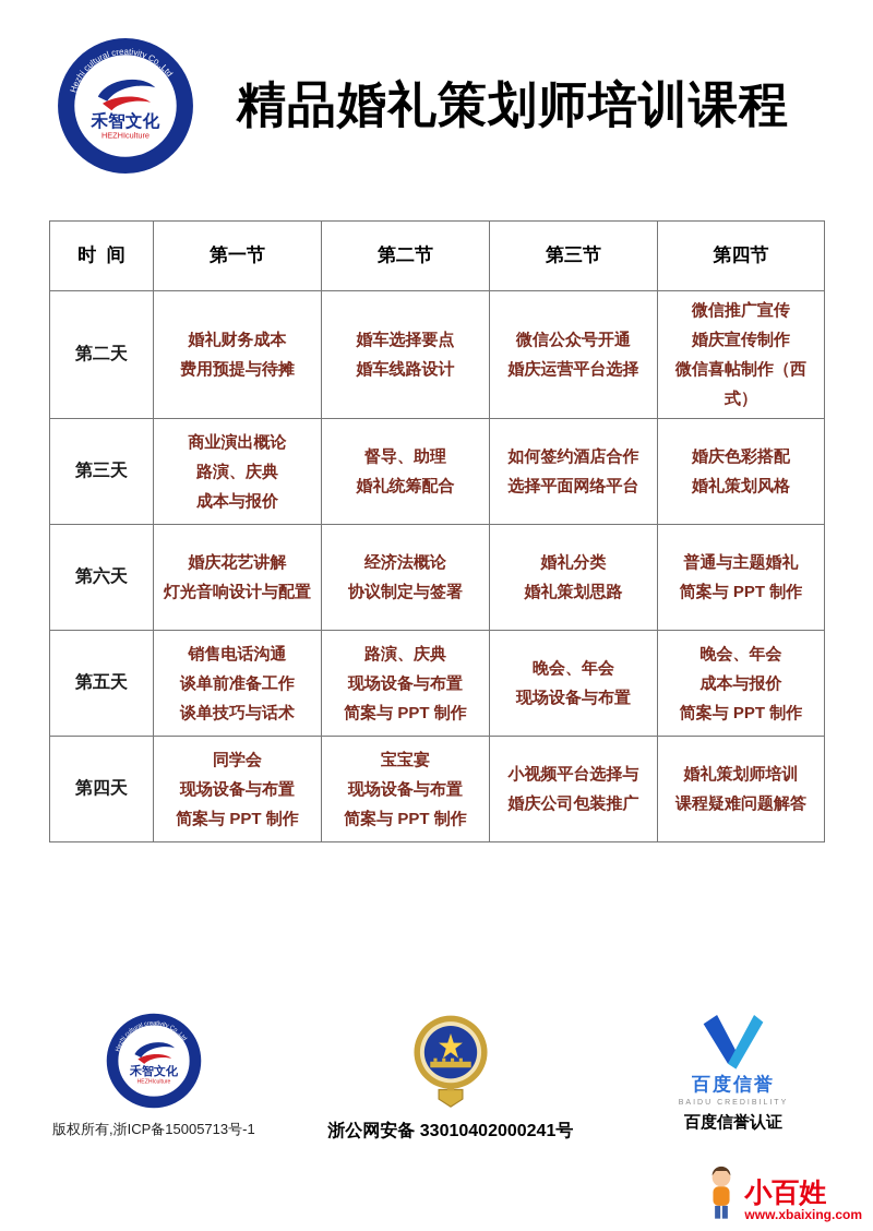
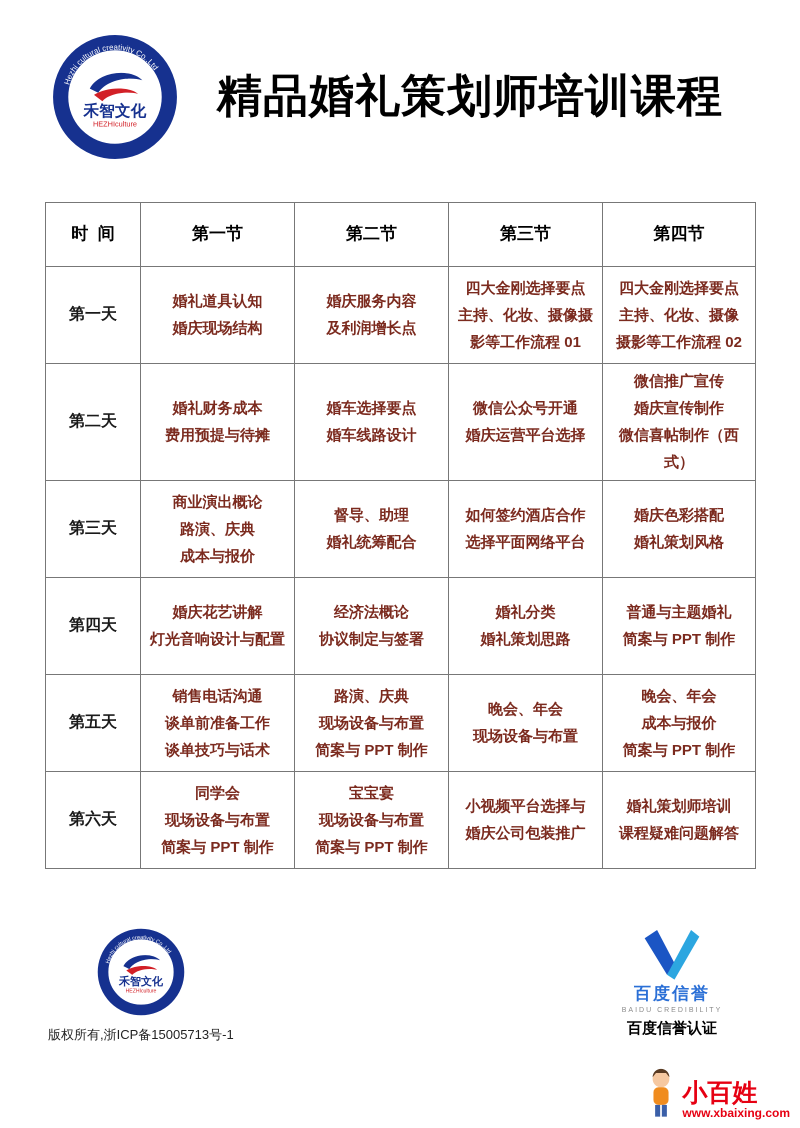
  精品婚礼策划师培训课程
  时 间	第一节	第二节	第三节	第四节
+ 第一天	婚礼道具认知 婚庆现场结构	婚庆服务内容 及利润增长点	四大金刚选择要点 主持、化妆、摄像摄 影等工作流程 01	四大金刚选择要点 主持、化妆、摄像 摄影等工作流程 02
  第二天	婚礼财务成本 费用预提与待摊	婚车选择要点 婚车线路设计	微信公众号开通 婚庆运营平台选择	微信推广宣传 婚庆宣传制作 微信喜帖制作（西式）
  第三天	商业演出概论 路演、庆典 成本与报价	督导、助理 婚礼统筹配合	如何签约酒店合作 选择平面网络平台	婚庆色彩搭配 婚礼策划风格
- 第六天	婚庆花艺讲解 灯光音响设计与配置	经济法概论 协议制定与签署	婚礼分类 婚礼策划思路	普通与主题婚礼 简案与 PPT 制作
+ 第四天	婚庆花艺讲解 灯光音响设计与配置	经济法概论 协议制定与签署	婚礼分类 婚礼策划思路	普通与主题婚礼 简案与 PPT 制作
  第五天	销售电话沟通 谈单前准备工作 谈单技巧与话术	路演、庆典 现场设备与布置 简案与 PPT 制作	晚会、年会 现场设备与布置	晚会、年会 成本与报价 简案与 PPT 制作
- 第四天	同学会 现场设备与布置 简案与 PPT 制作	宝宝宴 现场设备与布置 简案与 PPT 制作	小视频平台选择与 婚庆公司包装推广	婚礼策划师培训 课程疑难问题解答
+ 第六天	同学会 现场设备与布置 简案与 PPT 制作	宝宝宴 现场设备与布置 简案与 PPT 制作	小视频平台选择与 婚庆公司包装推广	婚礼策划师培训 课程疑难问题解答
  版权所有,浙ICP备15005713号-1
- 浙公网安备 33010402000241号
  百度信誉
  百度信誉认证
  小百姓
  www.xbaixing.com
